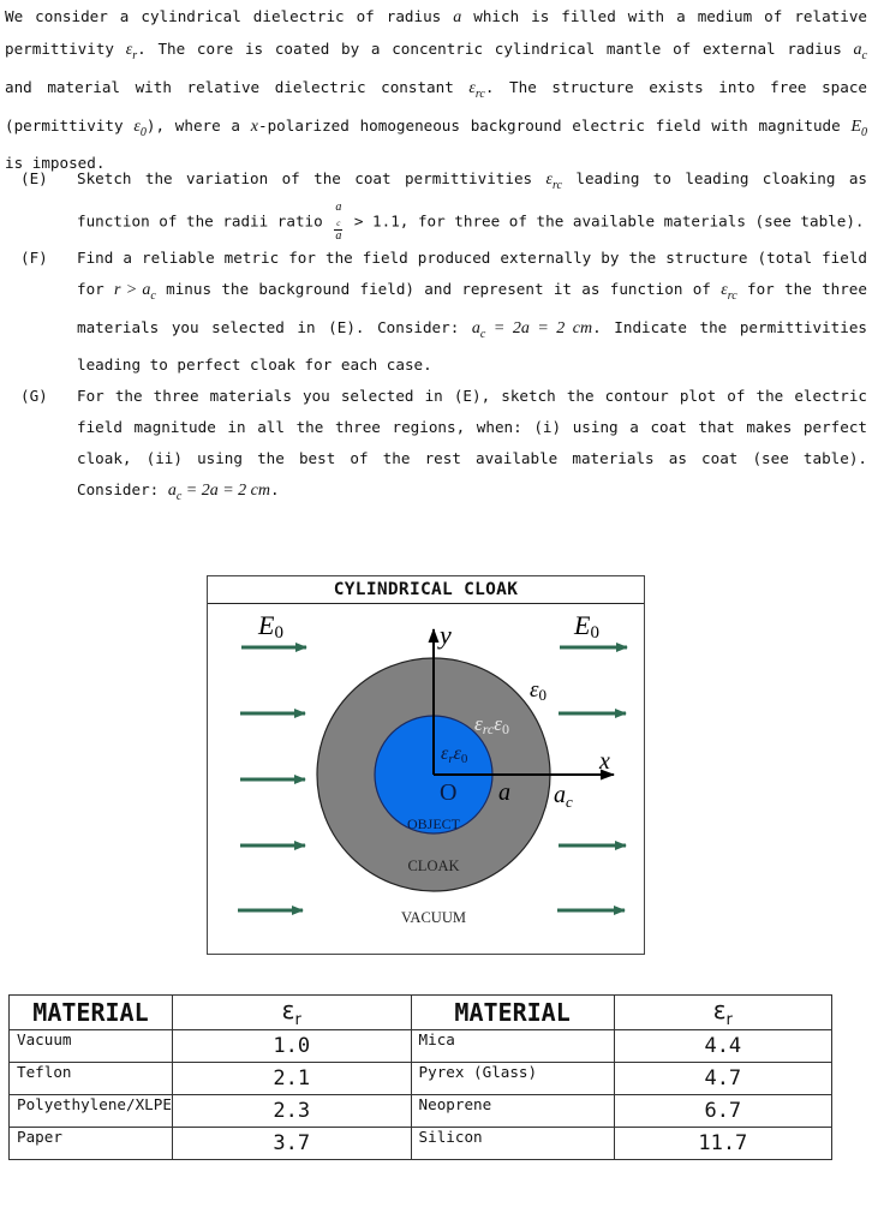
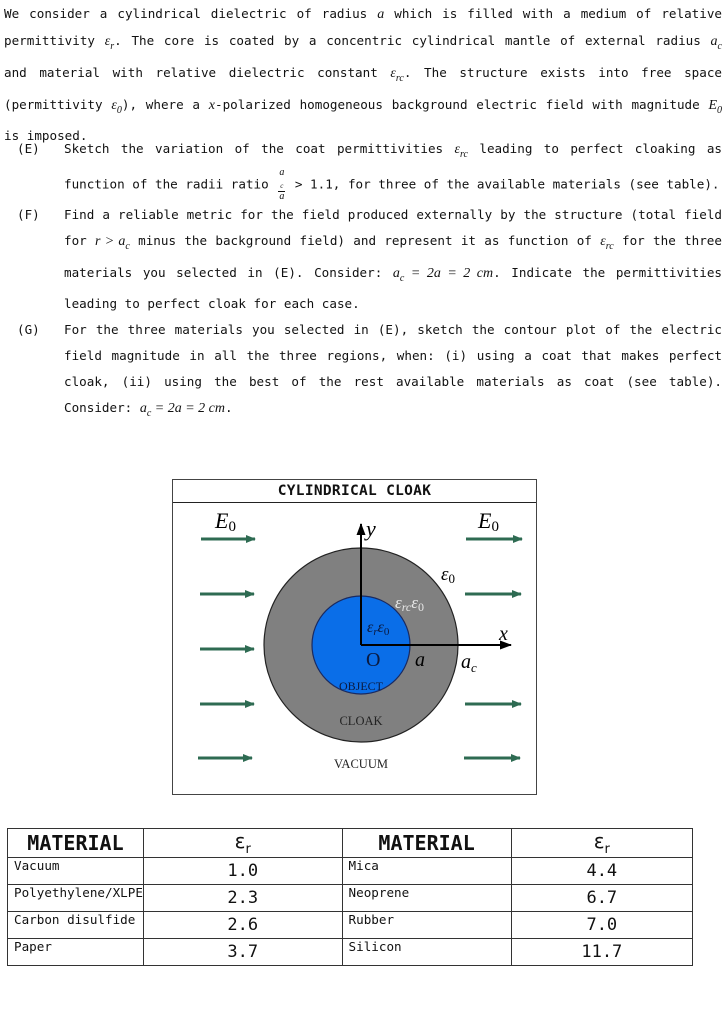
  We consider a cylindrical dielectric of radius a which is filled with a medium of relative permittivity εr. The core is coated by a concentric cylindrical mantle of external radius ac and material with relative dielectric constant εrc. The structure exists into free space (permittivity ε0), where a x-polarized homogeneous background electric field with magnitude E0 is imposed.
  (E)
- Sketch the variation of the coat permittivities εrc leading to leading cloaking as function of the radii ratio
+ Sketch the variation of the coat permittivities εrc leading to perfect cloaking as function of the radii ratio
  a
  c
  a
  > 1.1, for three of the available materials (see table).
  (F)
  Find a reliable metric for the field produced externally by the structure (total field for r > ac minus the background field) and represent it as function of εrc for the three materials you selected in (E). Consider: ac = 2a = 2 cm. Indicate the permittivities leading to perfect cloak for each case.
  (G)
  For the three materials you selected in (E), sketch the contour plot of the electric field magnitude in all the three regions, when: (i) using a coat that makes perfect cloak, (ii) using the best of the rest available materials as coat (see table). Consider: ac = 2a = 2 cm.
  CYLINDRICAL CLOAK
  E0
  E0
  y
  x
  ε0
  εrcε0
  εrε0
  O
  a
  ac
  OBJECT
  CLOAK
  VACUUM
  MATERIAL	εr	MATERIAL	εr
  Vacuum	1.0	Mica	4.4
- Teflon	2.1	Pyrex (Glass)	4.7
  Polyethylene/XLPE	2.3	Neoprene	6.7
+ Carbon disulfide	2.6	Rubber	7.0
  Paper	3.7	Silicon	11.7
